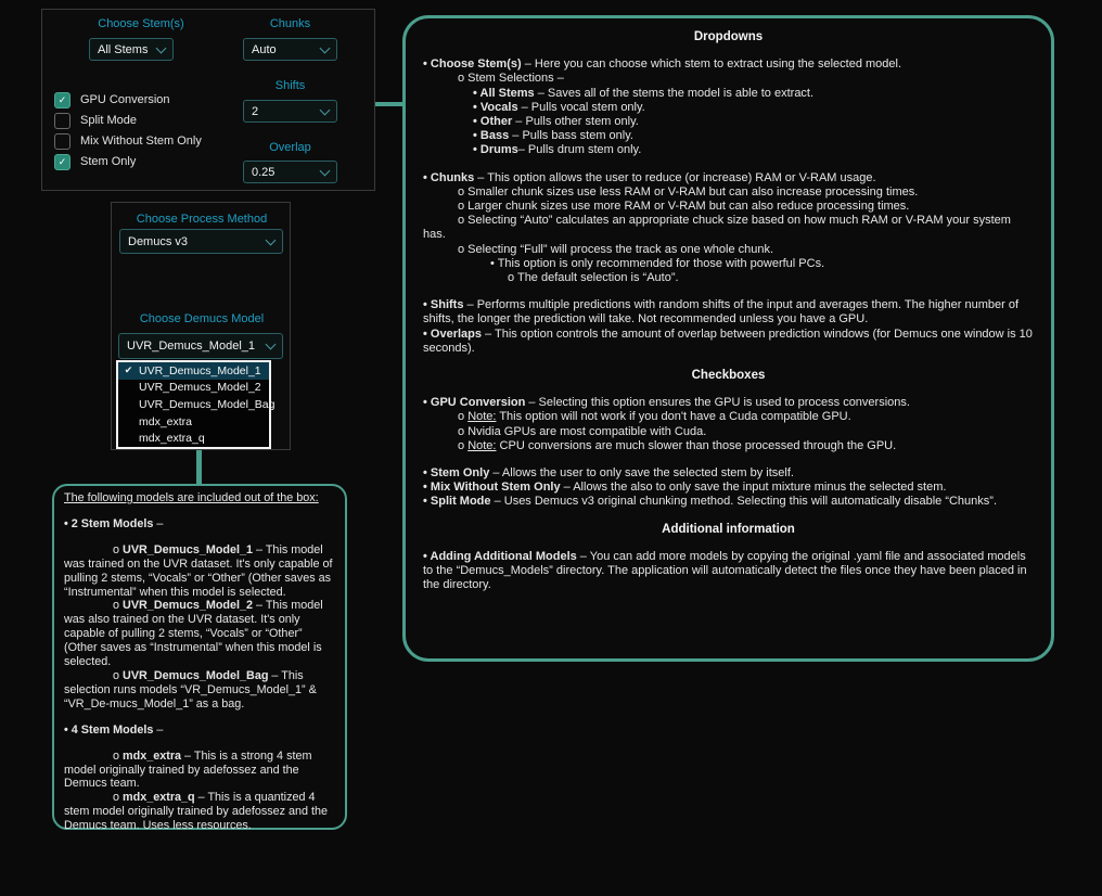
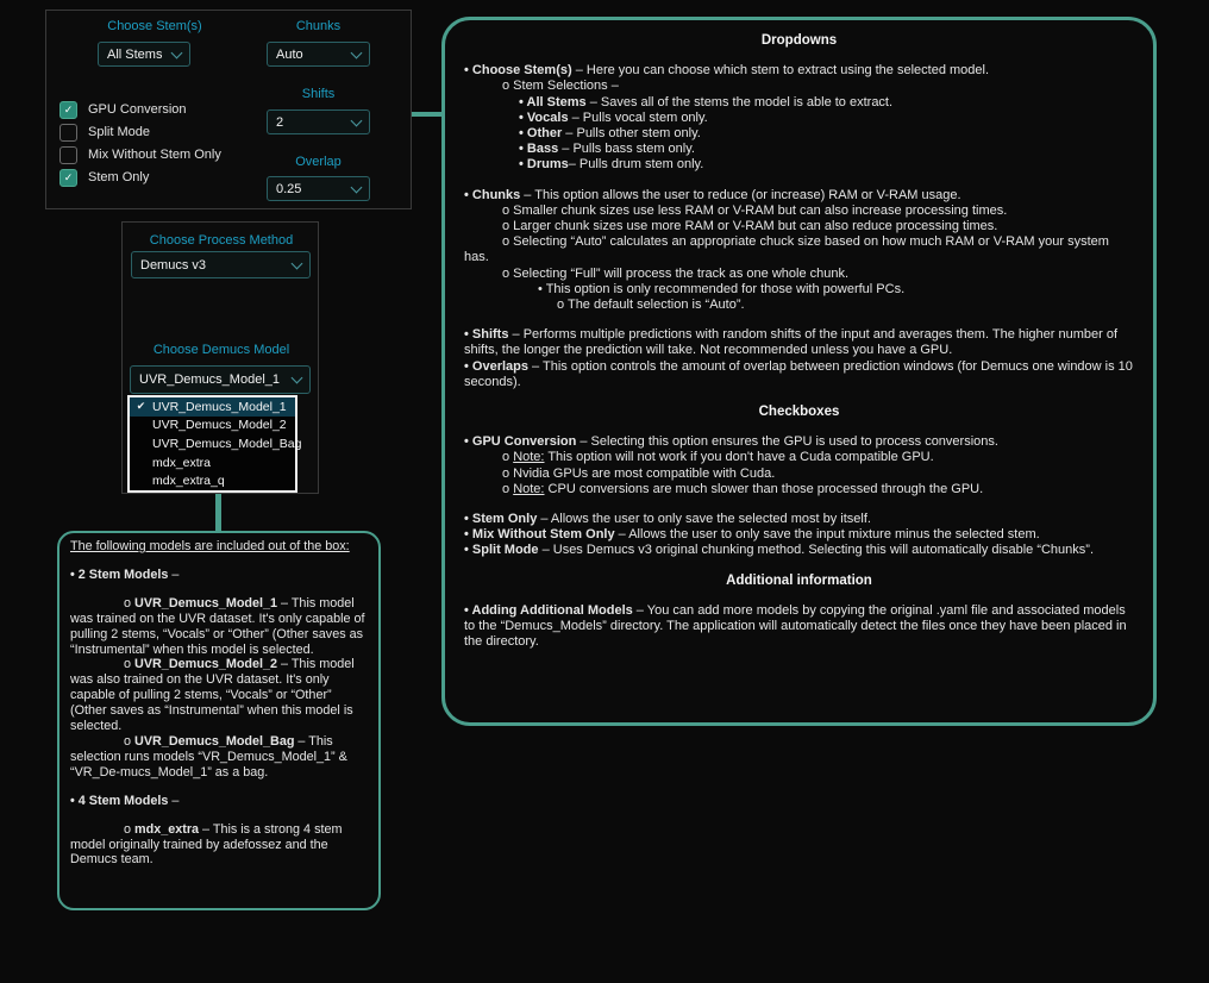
  Choose Stem(s)
  All Stems
  Chunks
  Auto
  Shifts
  2
  Overlap
  0.25
  ✓
  GPU Conversion
  Split Mode
  Mix Without Stem Only
  ✓
  Stem Only
  Choose Process Method
  Demucs v3
  Choose Demucs Model
  UVR_Demucs_Model_1
  ✔
  UVR_Demucs_Model_1
  UVR_Demucs_Model_2
  UVR_Demucs_Model_Bag
  mdx_extra
  mdx_extra_q
  The following models are included out of the box:
  • 2 Stem Models –
  o UVR_Demucs_Model_1 – This model was trained on the UVR dataset. It's only capable of pulling 2 stems, “Vocals” or “Other” (Other saves as “Instrumental” when this model is selected.
  o UVR_Demucs_Model_2 – This model was also trained on the UVR dataset. It's only capable of pulling 2 stems, “Vocals” or “Other” (Other saves as “Instrumental” when this model is selected.
  o UVR_Demucs_Model_Bag – This selection runs models “VR_Demucs_Model_1” & “VR_De-mucs_Model_1” as a bag.
  • 4 Stem Models –
  o mdx_extra – This is a strong 4 stem model originally trained by adefossez and the Demucs team.
- o mdx_extra_q – This is a quantized 4 stem model originally trained by adefossez and the Demucs team. Uses less resources.
  Dropdowns
  • Choose Stem(s) – Here you can choose which stem to extract using the selected model.
  o Stem Selections –
  • All Stems – Saves all of the stems the model is able to extract.
  • Vocals – Pulls vocal stem only.
  • Other – Pulls other stem only.
  • Bass – Pulls bass stem only.
  • Drums– Pulls drum stem only.
  • Chunks – This option allows the user to reduce (or increase) RAM or V-RAM usage.
  o Smaller chunk sizes use less RAM or V-RAM but can also increase processing times.
  o Larger chunk sizes use more RAM or V-RAM but can also reduce processing times.
  o Selecting “Auto” calculates an appropriate chuck size based on how much RAM or V-RAM your system has.
  o Selecting “Full” will process the track as one whole chunk.
  • This option is only recommended for those with powerful PCs.
  o The default selection is “Auto”.
  • Shifts – Performs multiple predictions with random shifts of the input and averages them. The higher number of shifts, the longer the prediction will take. Not recommended unless you have a GPU.
  • Overlaps – This option controls the amount of overlap between prediction windows (for Demucs one window is 10 seconds).
  Checkboxes
  • GPU Conversion – Selecting this option ensures the GPU is used to process conversions.
  o Note: This option will not work if you don't have a Cuda compatible GPU.
  o Nvidia GPUs are most compatible with Cuda.
  o Note: CPU conversions are much slower than those processed through the GPU.
- • Stem Only – Allows the user to only save the selected stem by itself.
+ • Stem Only – Allows the user to only save the selected most by itself.
- • Mix Without Stem Only – Allows the also to only save the input mixture minus the selected stem.
+ • Mix Without Stem Only – Allows the user to only save the input mixture minus the selected stem.
  • Split Mode – Uses Demucs v3 original chunking method. Selecting this will automatically disable “Chunks”.
  Additional information
  • Adding Additional Models – You can add more models by copying the original .yaml file and associated models to the “Demucs_Models” directory. The application will automatically detect the files once they have been placed in the directory.
